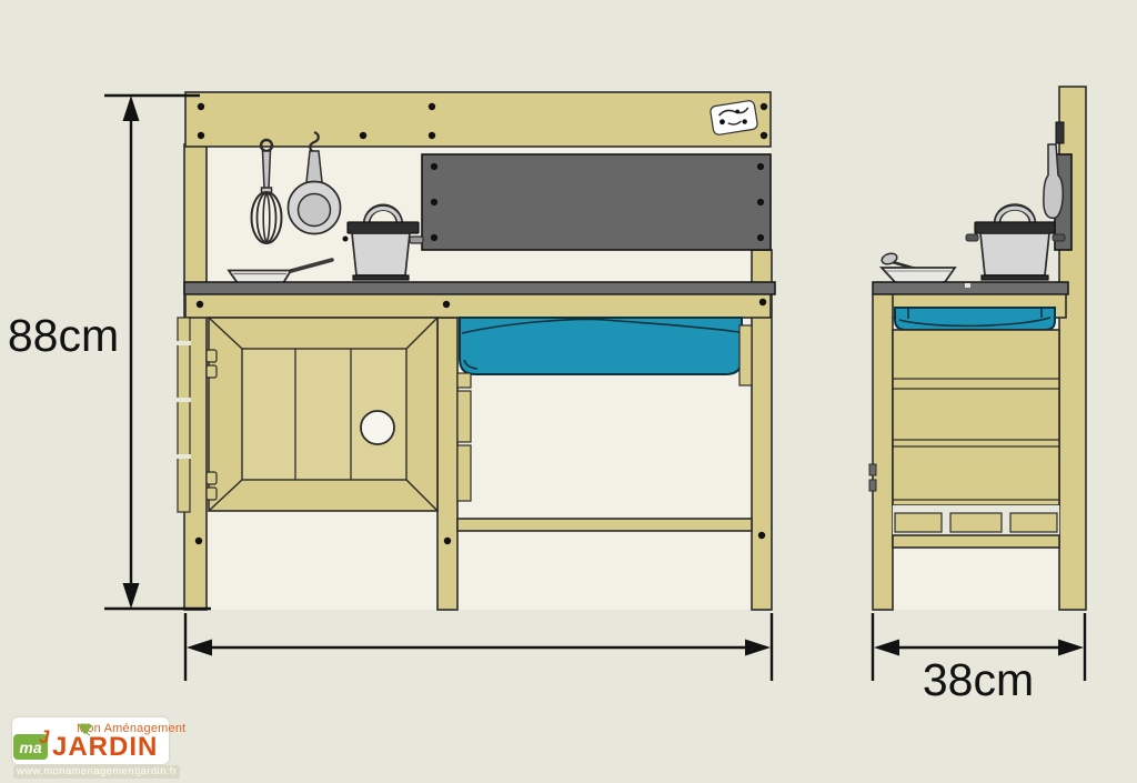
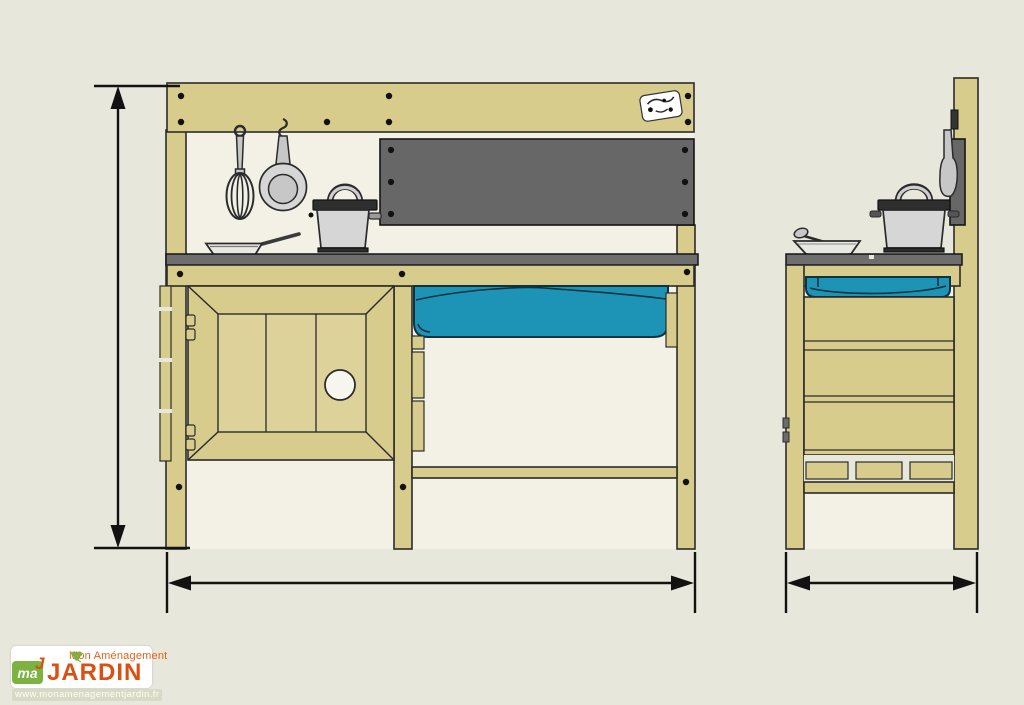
- 88cm
- 38cm
  on Aménagement
  JARDIN
  ma
  J
  www.monamenagementjardin.fr
